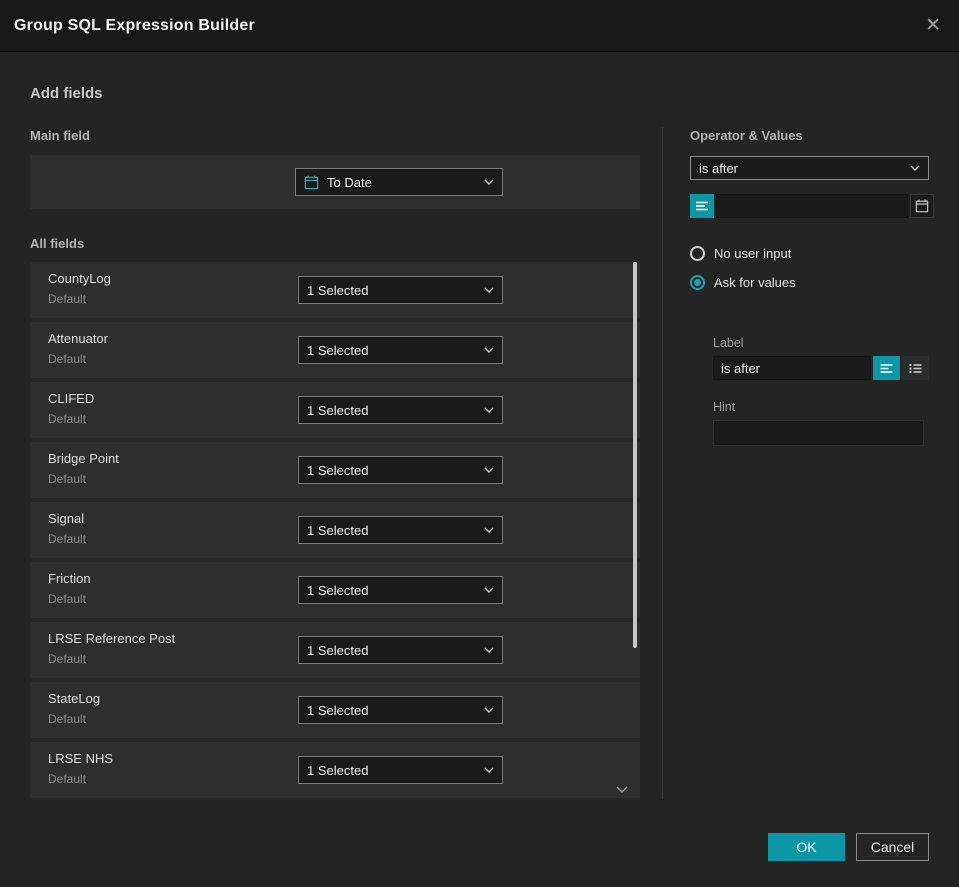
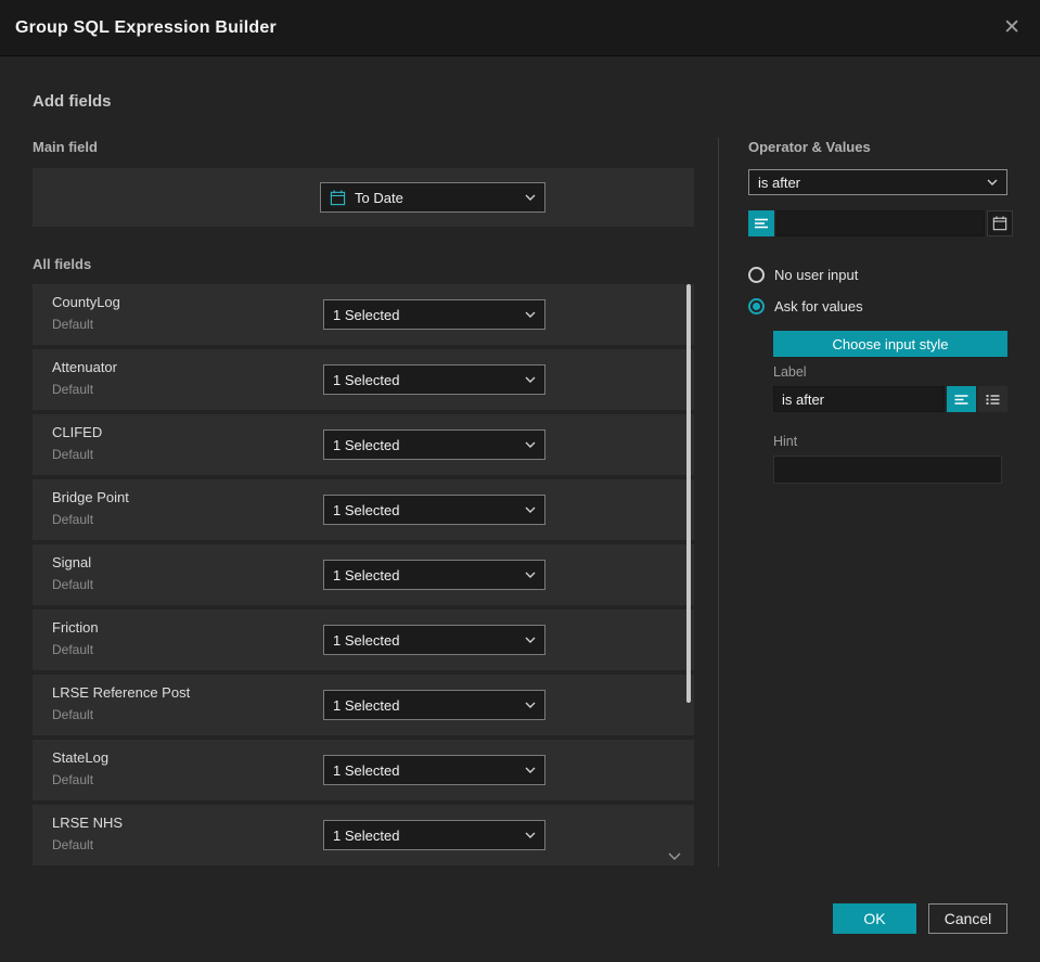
  Group SQL Expression Builder
  ✕
  Add fields
  Main field
  To Date
  All fields
  CountyLog
  Default
  1 Selected
  Attenuator
  Default
  1 Selected
  CLIFED
  Default
  1 Selected
  Bridge Point
  Default
  1 Selected
  Signal
  Default
  1 Selected
  Friction
  Default
  1 Selected
  LRSE Reference Post
  Default
  1 Selected
  StateLog
  Default
  1 Selected
  LRSE NHS
  Default
  1 Selected
  Operator & Values
  is after
  No user input
  Ask for values
+ Choose input style
  Label
  is after
  Hint
  OK
  Cancel
